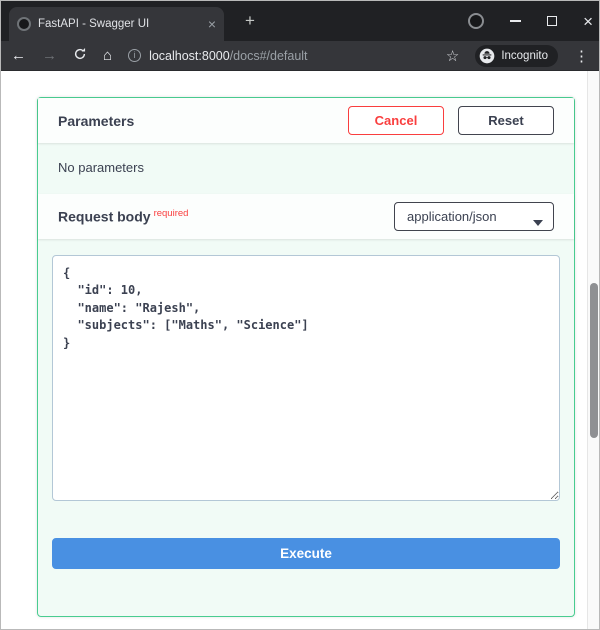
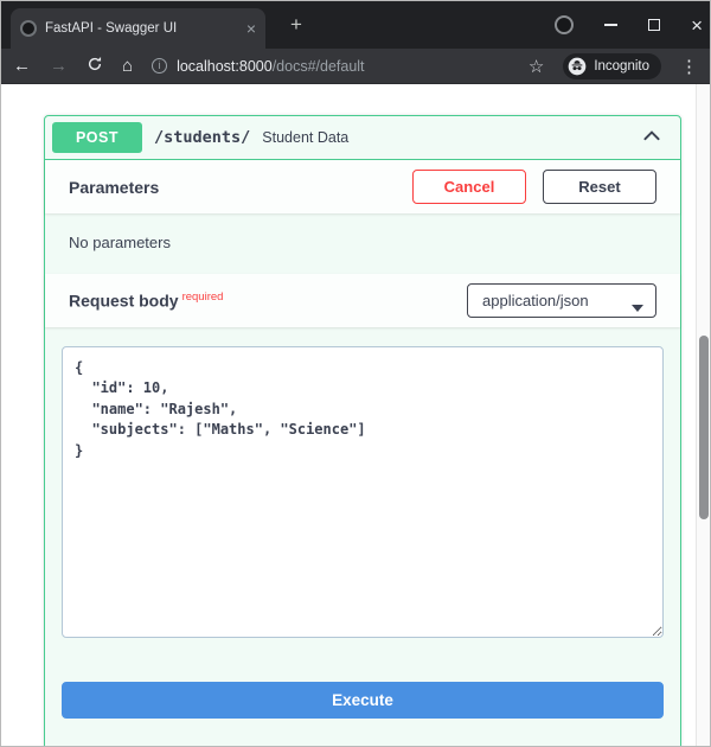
  FastAPI - Swagger UI
  ×
  +
  ×
  ←
  →
  ⌂
  i
  localhost:8000/docs#/default
  ☆
  Incognito
  ⋮
+ POST
+ /students/
+ Student Data
  Parameters
  Cancel
  Reset
  No parameters
  Request body required
  application/json
  {
  "id": 10,
  "name": "Rajesh",
  "subjects": ["Maths", "Science"]
  }
  Execute
